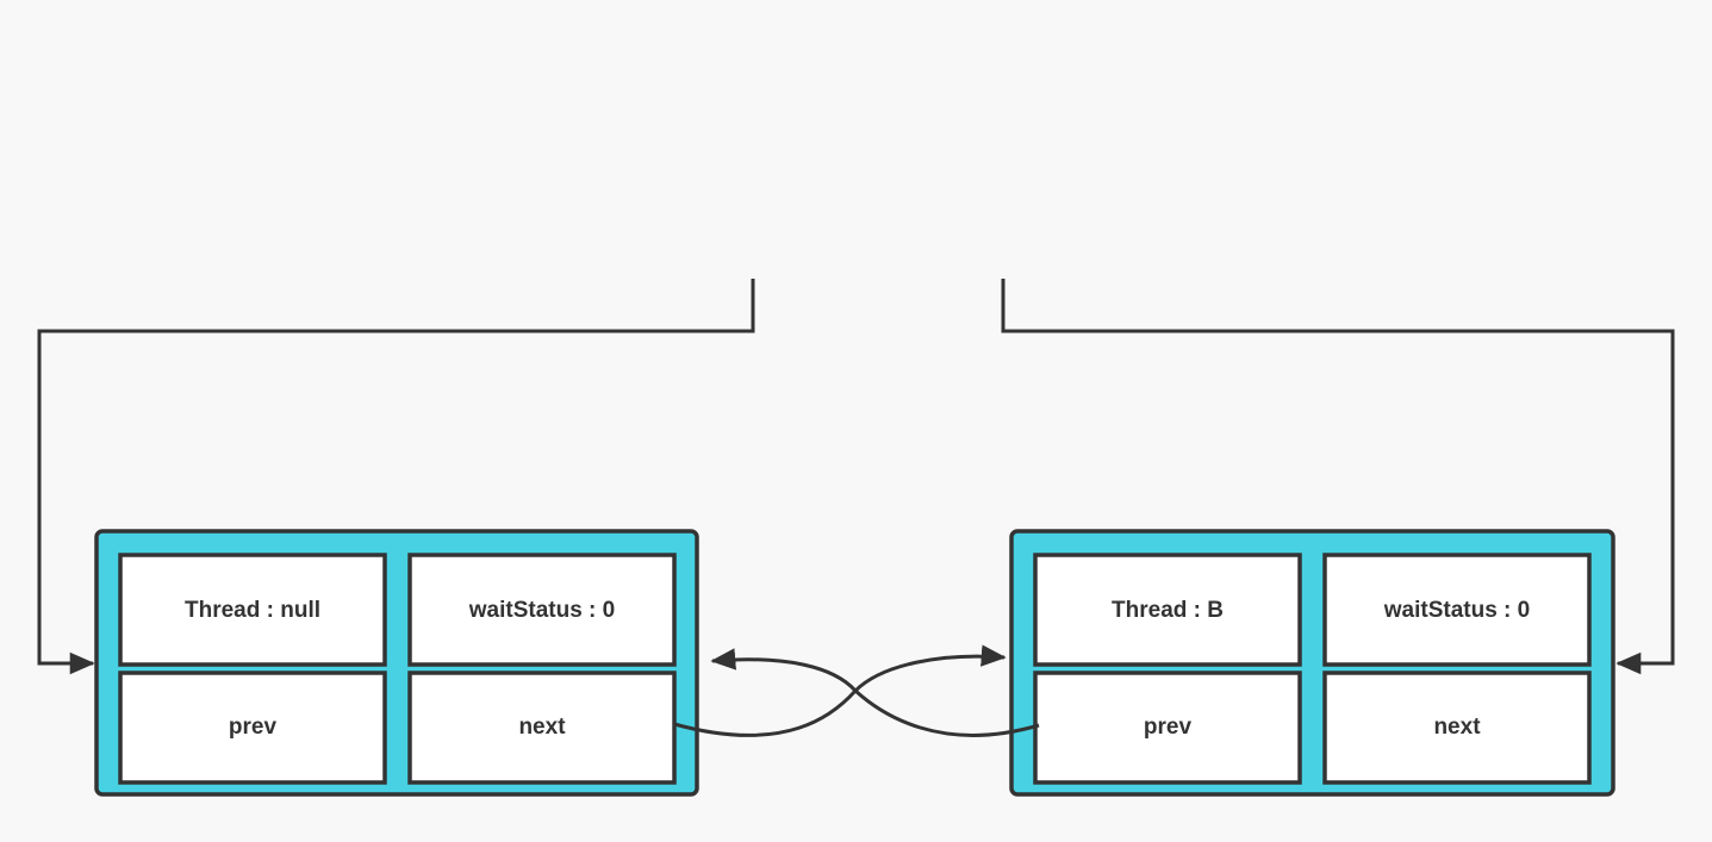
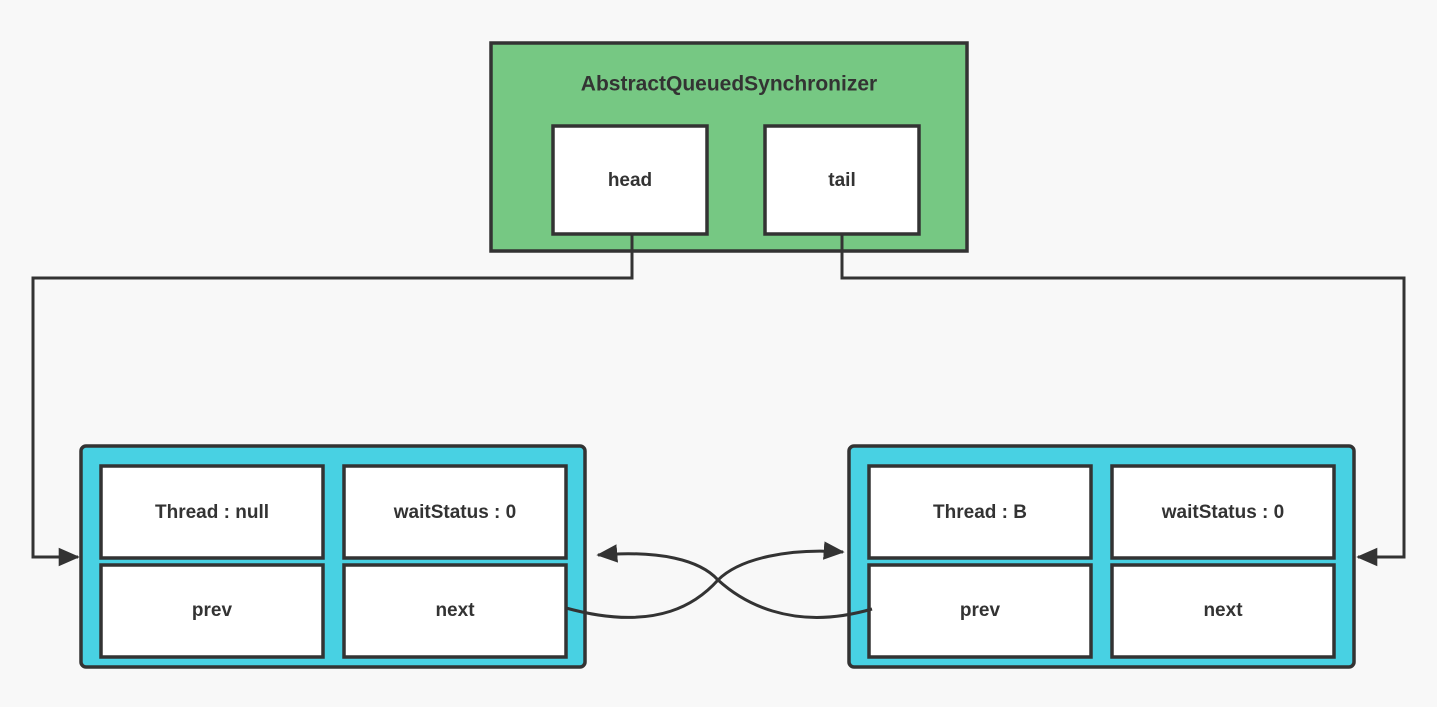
+ AbstractQueuedSynchronizer
+ head
+ tail
  Thread : null
  waitStatus : 0
  prev
  next
  Thread : B
  waitStatus : 0
  prev
  next
